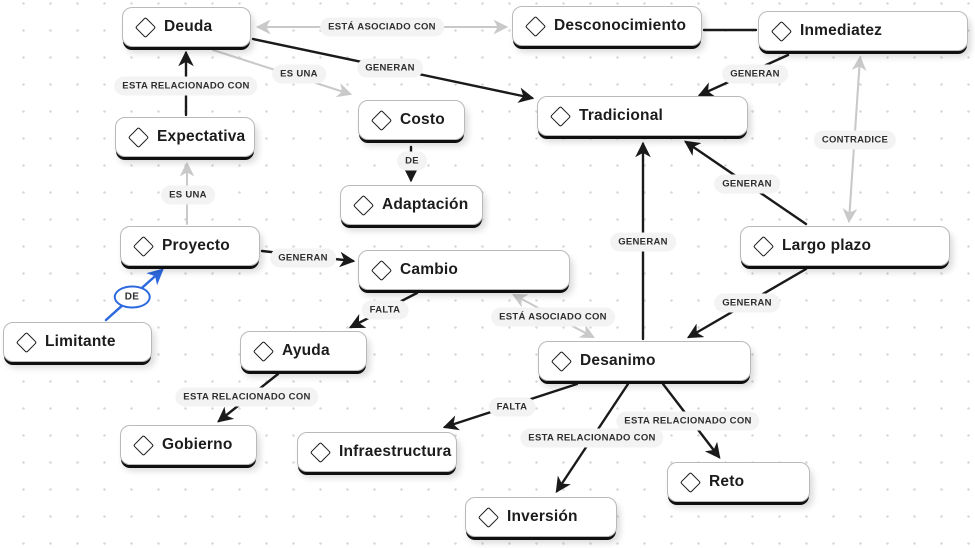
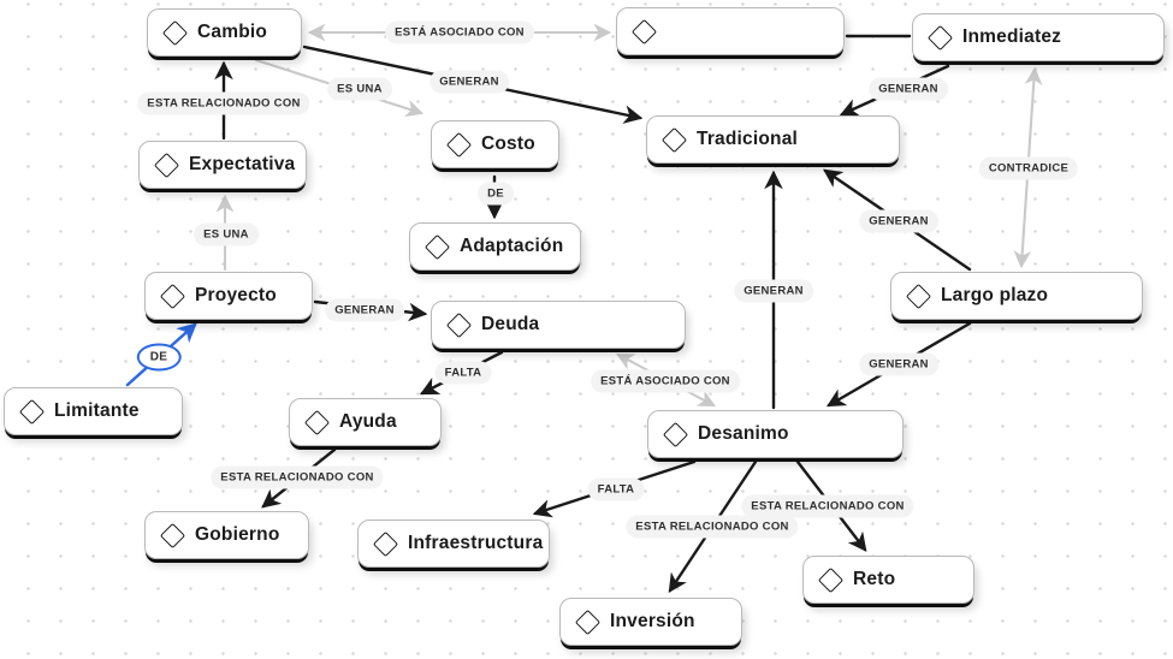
  ESTÁ ASOCIADO CON
  ES UNA
  GENERAN
  ESTA RELACIONADO CON
  ES UNA
  DE
  GENERAN
  CONTRADICE
  GENERAN
  GENERAN
  GENERAN
  GENERAN
  DE
  FALTA
  ESTÁ ASOCIADO CON
  ESTA RELACIONADO CON
  FALTA
  ESTA RELACIONADO CON
  ESTA RELACIONADO CON
- Deuda
+ Cambio
- Desconocimiento
  Inmediatez
  Costo
  Tradicional
  Expectativa
  Adaptación
  Proyecto
  Largo plazo
- Cambio
+ Deuda
  Limitante
  Ayuda
  Desanimo
  Gobierno
  Infraestructura
  Reto
  Inversión
